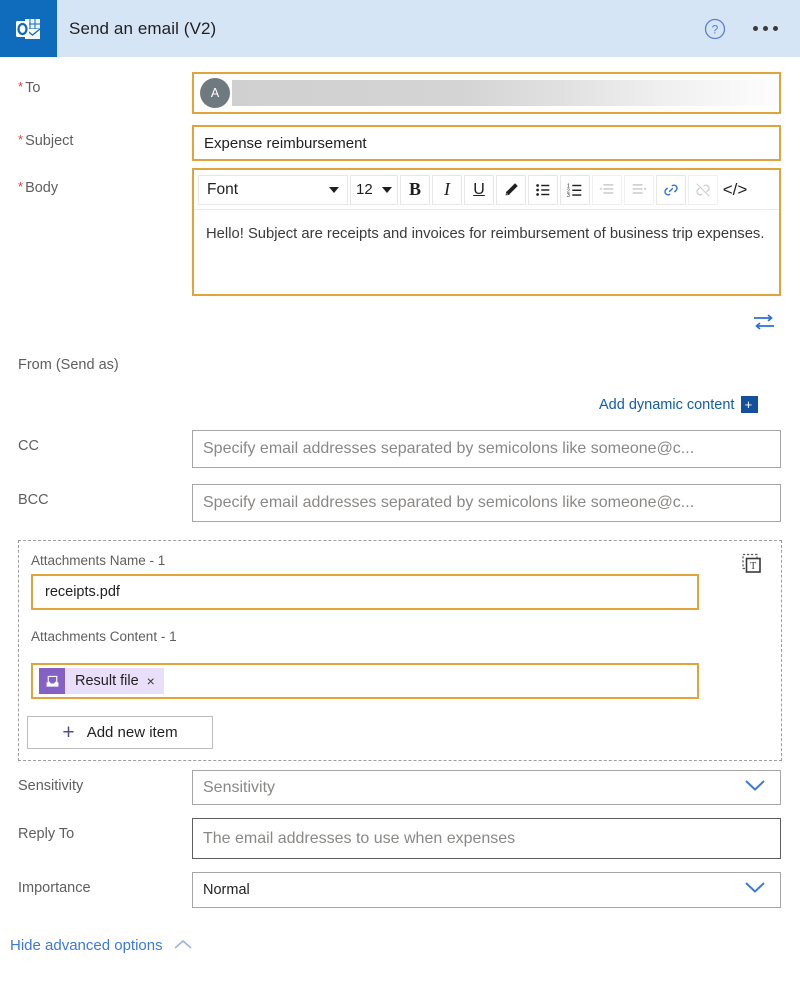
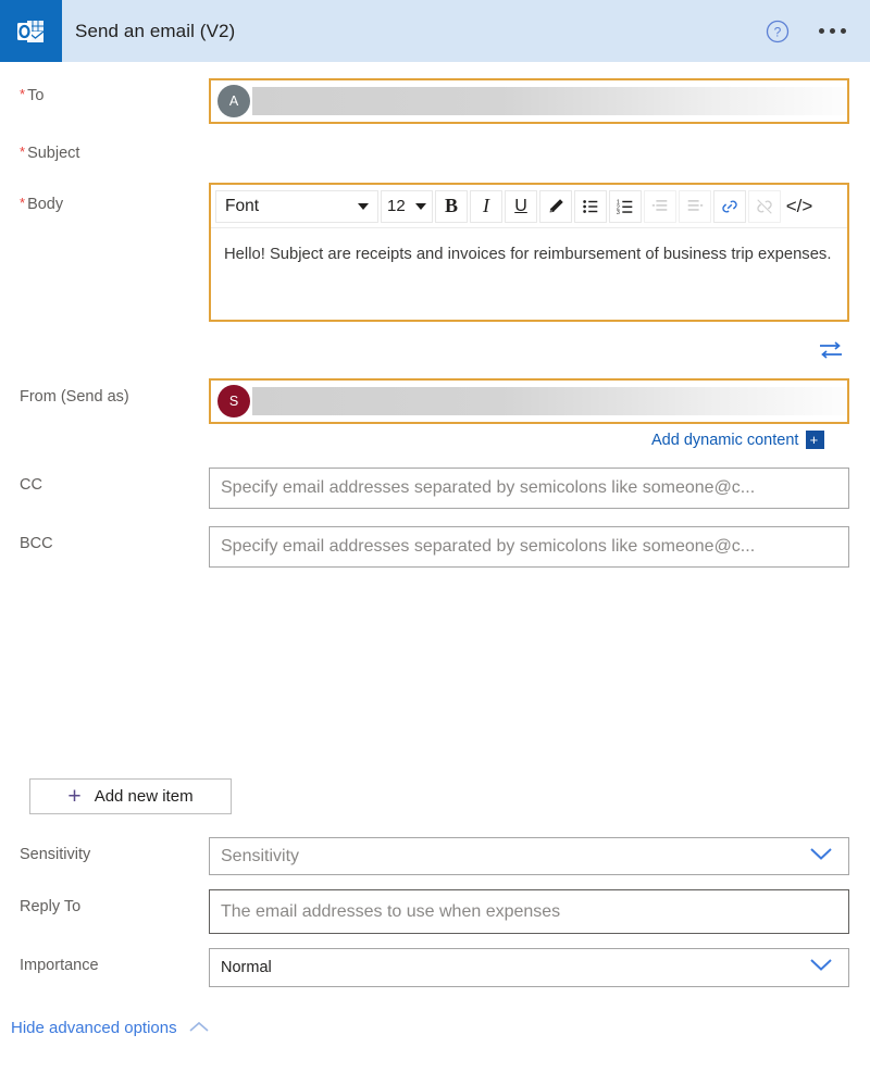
  Send an email (V2)
  ?
  * To
  A
  * Subject
- Expense reimbursement
  * Body
  Font
  12
  B
  I
  U
  </>
  Hello! Subject are receipts and invoices for reimbursement of business trip expenses.
  From (Send as)
+ S
  Add dynamic content
  +
  CC
  Specify email addresses separated by semicolons like someone@c...
  BCC
  Specify email addresses separated by semicolons like someone@c...
- Attachments Name - 1
- receipts.pdf
- Attachments Content - 1
- Result file
- ×
- T
  +
  Add new item
  Sensitivity
  Sensitivity
  Reply To
  The email addresses to use when expenses
  Importance
  Normal
  Hide advanced options
